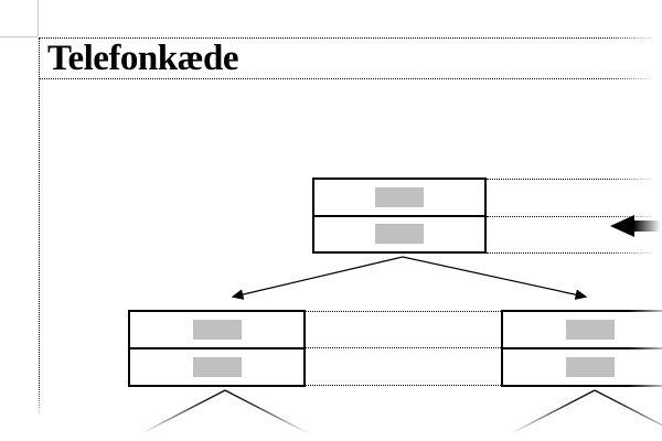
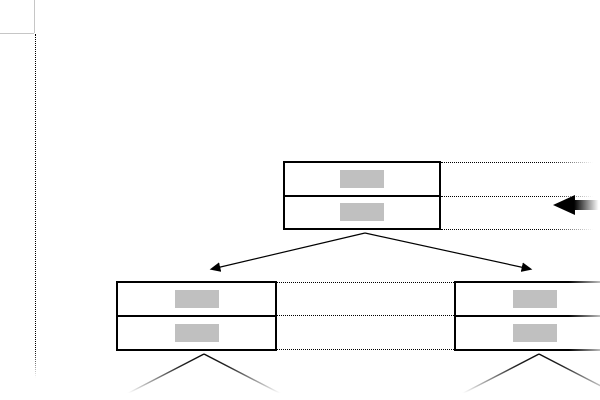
- Telefonkæde
